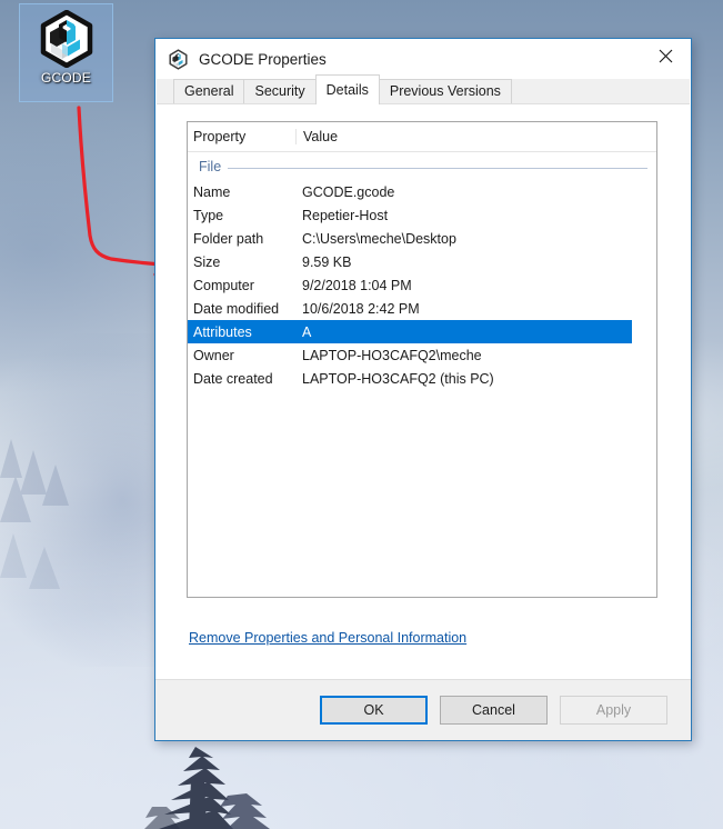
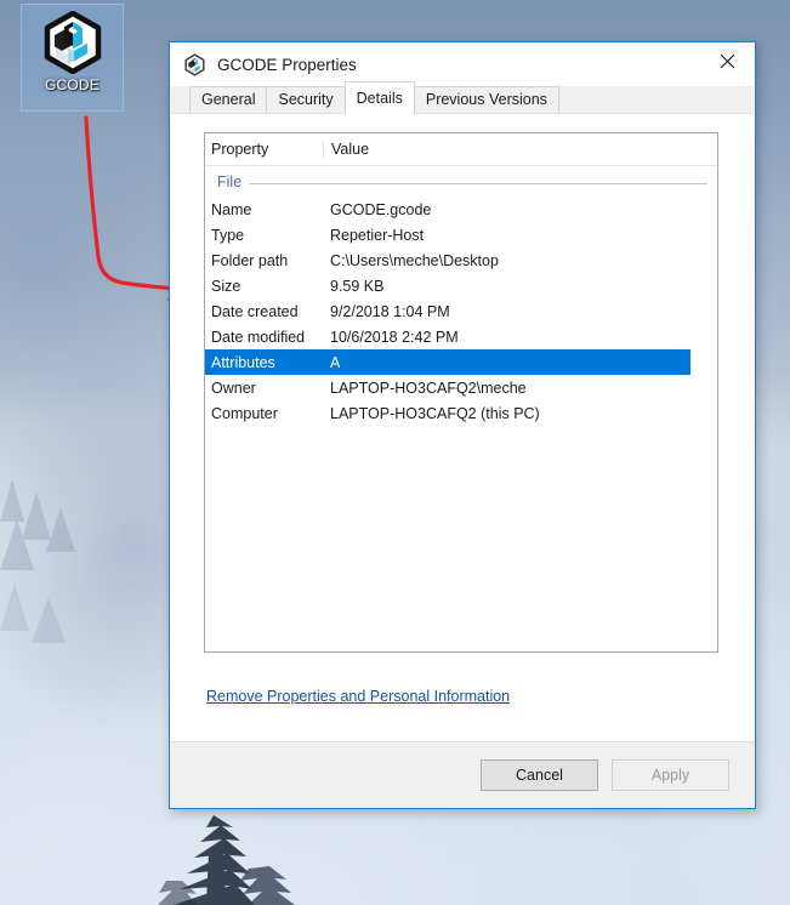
  GCODE
  GCODE Properties
  General
  Security
  Details
  Previous Versions
  Property
  Value
  File
  Name
  GCODE.gcode
  Type
  Repetier-Host
  Folder path
  C:\Users\meche\Desktop
  Size
  9.59 KB
- Computer
+ Date created
  9/2/2018 1:04 PM
  Date modified
  10/6/2018 2:42 PM
  Attributes
  A
  Owner
  LAPTOP-HO3CAFQ2\meche
- Date created
+ Computer
  LAPTOP-HO3CAFQ2 (this PC)
  Remove Properties and Personal Information
- OK
  Cancel
  Apply
